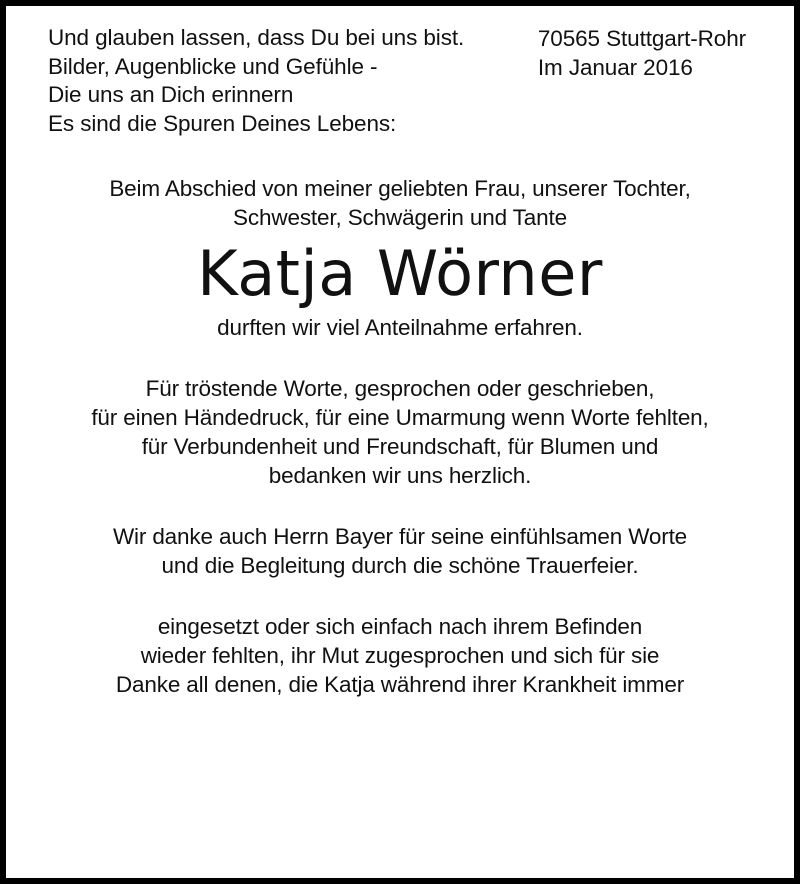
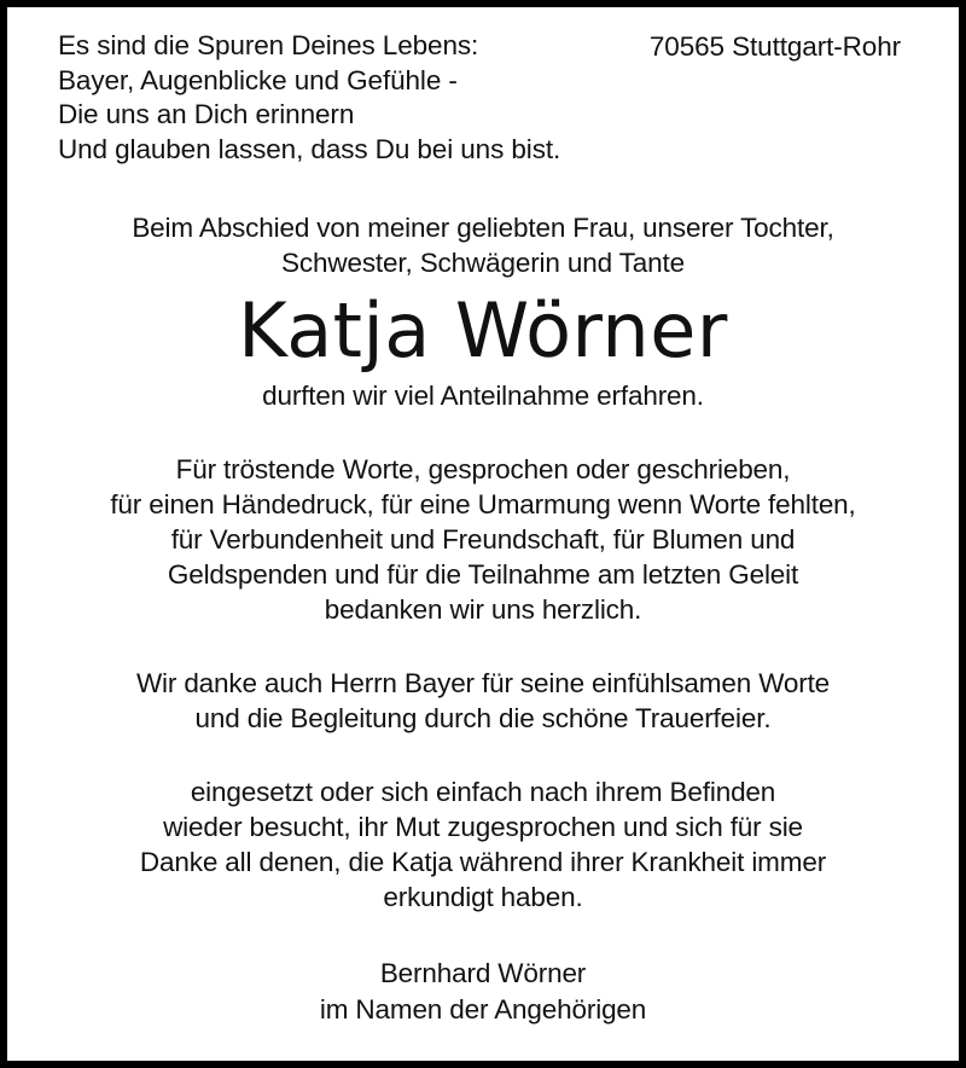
- Und glauben lassen, dass Du bei uns bist.
+ Es sind die Spuren Deines Lebens:
- Bilder, Augenblicke und Gefühle -
+ Bayer, Augenblicke und Gefühle -
  Die uns an Dich erinnern
- Es sind die Spuren Deines Lebens:
+ Und glauben lassen, dass Du bei uns bist.
  70565 Stuttgart-Rohr
- Im Januar 2016
  Beim Abschied von meiner geliebten Frau, unserer Tochter,
  Schwester, Schwägerin und Tante
  Katja Wörner
  durften wir viel Anteilnahme erfahren.
  Für tröstende Worte, gesprochen oder geschrieben,
  für einen Händedruck, für eine Umarmung wenn Worte fehlten,
  für Verbundenheit und Freundschaft, für Blumen und
+ Geldspenden und für die Teilnahme am letzten Geleit
  bedanken wir uns herzlich.
  Wir danke auch Herrn Bayer für seine einfühlsamen Worte
  und die Begleitung durch die schöne Trauerfeier.
  eingesetzt oder sich einfach nach ihrem Befinden
- wieder fehlten, ihr Mut zugesprochen und sich für sie
+ wieder besucht, ihr Mut zugesprochen und sich für sie
  Danke all denen, die Katja während ihrer Krankheit immer
+ erkundigt haben.
+ Bernhard Wörner
+ im Namen der Angehörigen
